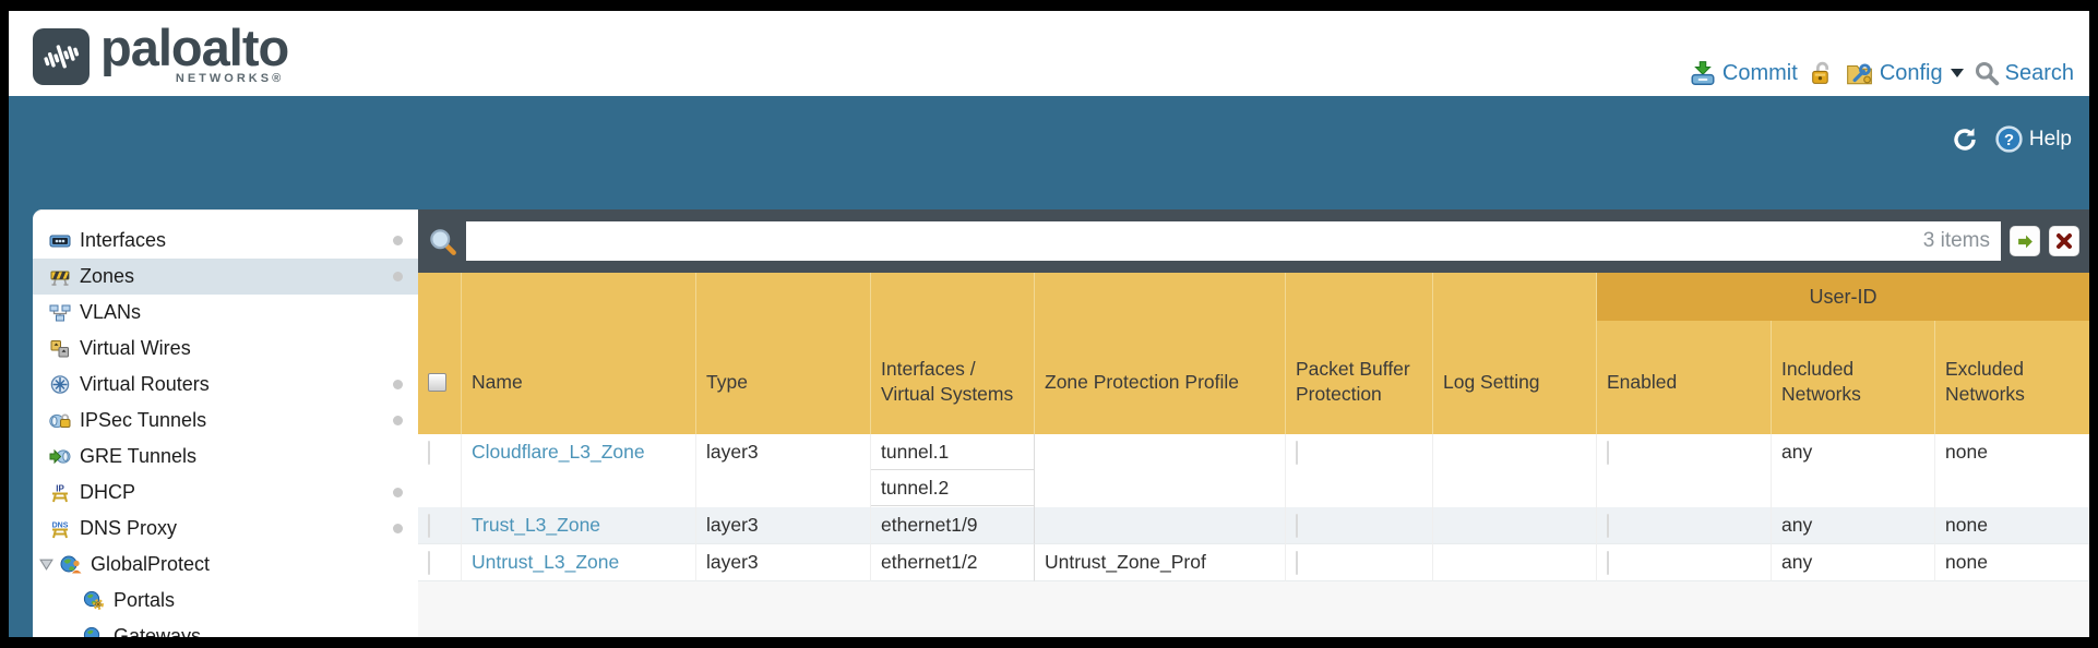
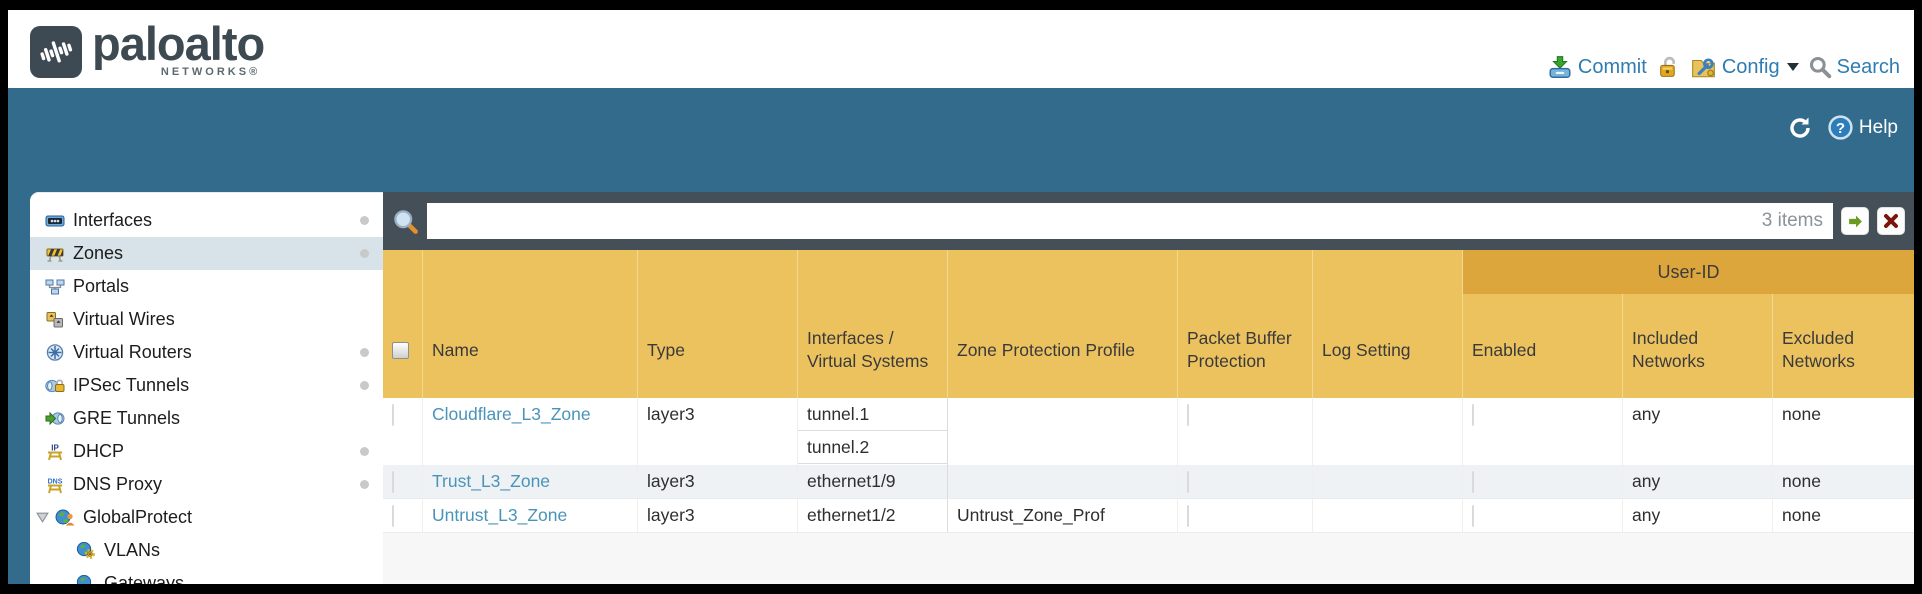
  paloalto
  NETWORKS®
  Commit
  Config
  Search
  ?
  Help
  Interfaces
  Zones
- VLANs
+ Portals
  Virtual Wires
  Virtual Routers
  IPSec Tunnels
  GRE Tunnels
  IP
  DHCP
  DNS Proxy
  GlobalProtect
- Portals
+ VLANs
  Gateways
  3 items
  User-ID
  Name
  Type
  Interfaces / Virtual Systems
  Zone Protection Profile
  Packet Buffer Protection
  Log Setting
  Enabled
  Included Networks
  Excluded Networks
  Cloudflare_L3_Zone
  layer3
  tunnel.1
  tunnel.2
  any
  none
  Trust_L3_Zone
  layer3
  ethernet1/9
  any
  none
  Untrust_L3_Zone
  layer3
  ethernet1/2
  Untrust_Zone_Prof
  any
  none
